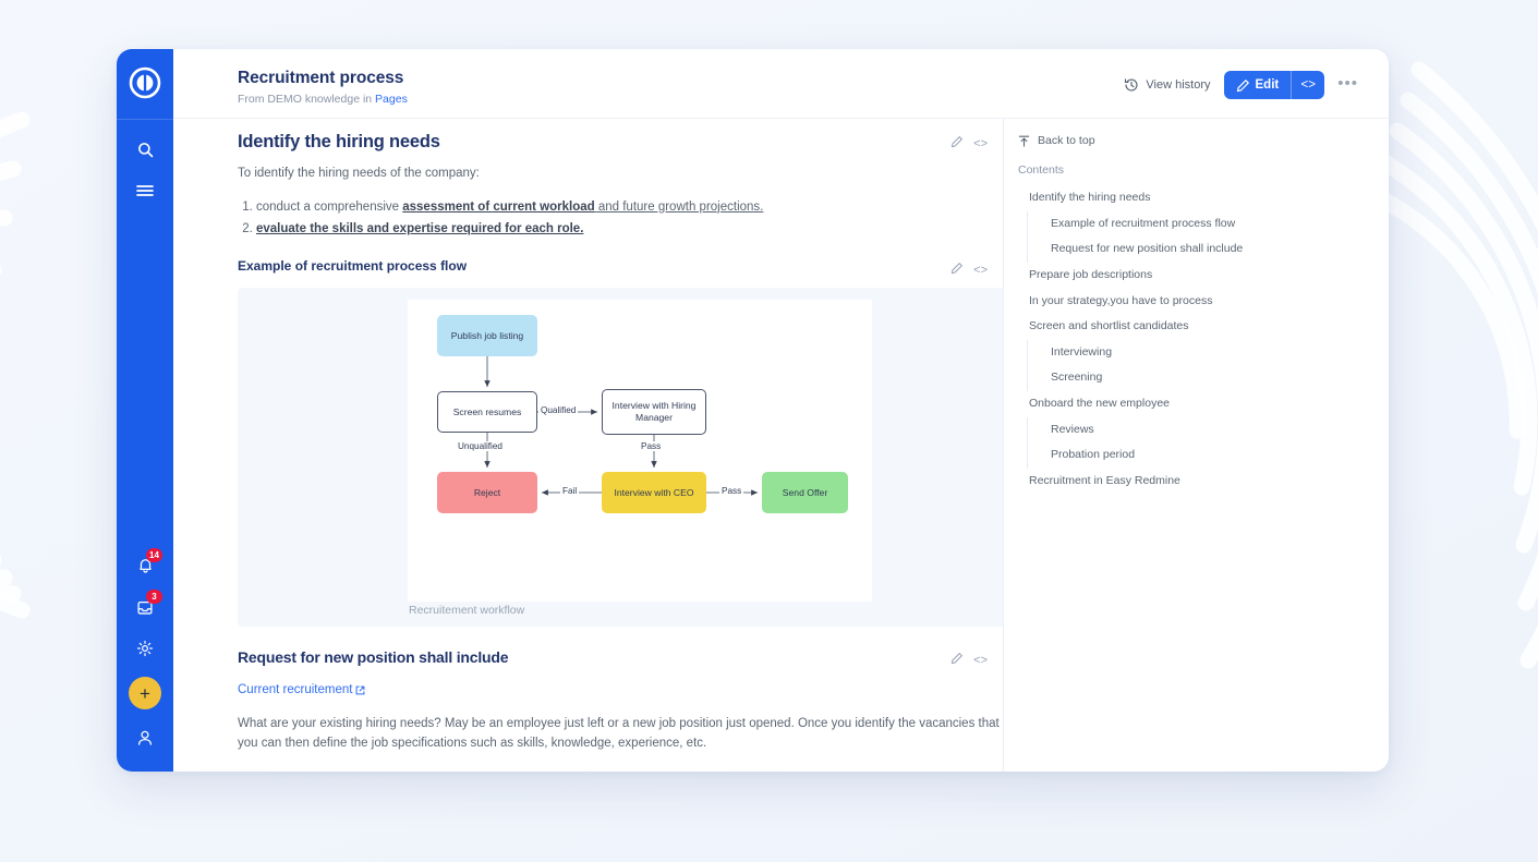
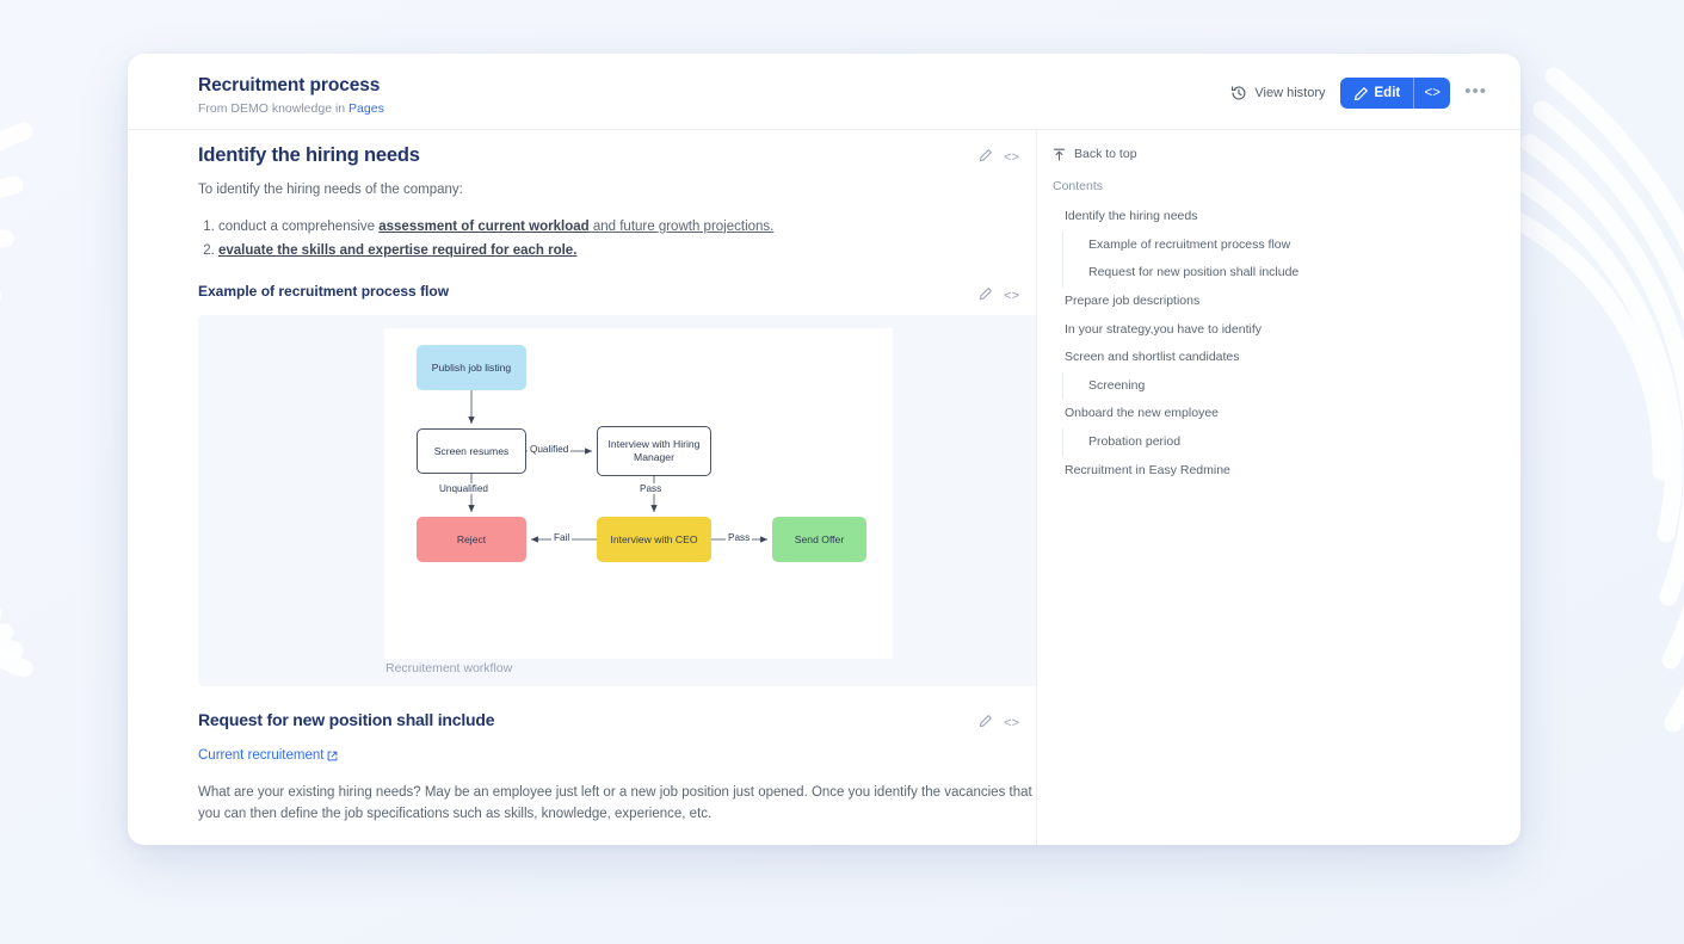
- 14
- 3
- +
  Recruitment process
  From DEMO knowledge in Pages
  View history
  Edit
  <>
  •••
  Identify the hiring needs
  <>
  To identify the hiring needs of the company:
  conduct a comprehensive assessment of current workload and future growth projections.
  evaluate the skills and expertise required for each role.
  Example of recruitment process flow
  <>
  Publish job listing
  Screen resumes
  Interview with Hiring Manager
  Reject
  Interview with CEO
  Send Offer
  Qualified
  Unqualified
  Pass
  Fail
  Pass
  Recruitement workflow
  Request for new position shall include
  <>
  Current recruitement
  What are your existing hiring needs? May be an employee just left or a new job position just opened. Once you identify the vacancies that you can then define the job specifications such as skills, knowledge, experience, etc.
  Back to top
  Contents
  Identify the hiring needs
  Example of recruitment process flow
  Request for new position shall include
  Prepare job descriptions
- In your strategy,you have to process
+ In your strategy,you have to identify
  Screen and shortlist candidates
- Interviewing
  Screening
  Onboard the new employee
- Reviews
  Probation period
  Recruitment in Easy Redmine
